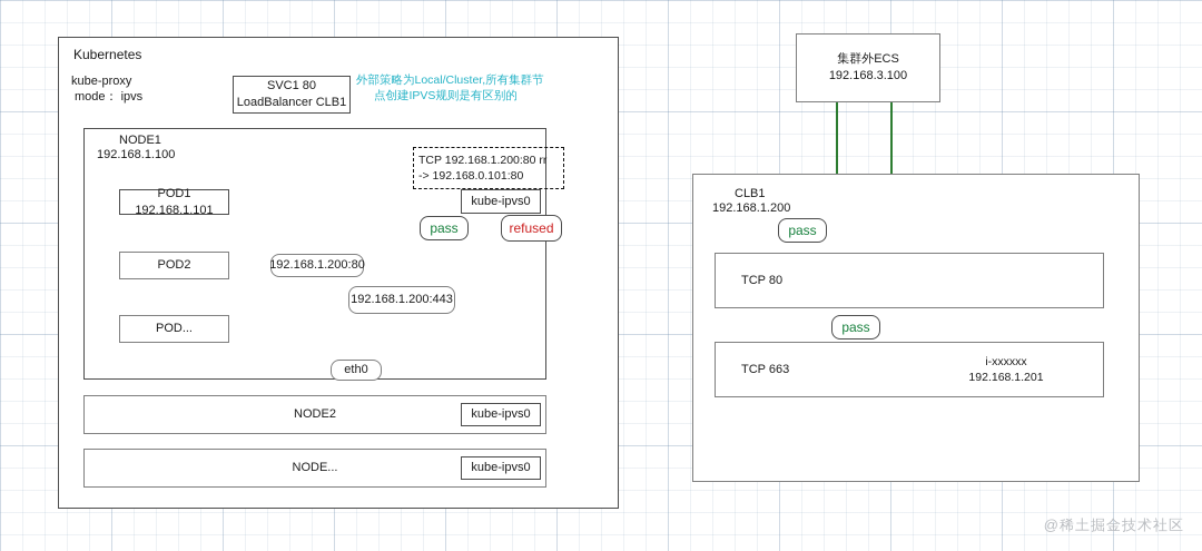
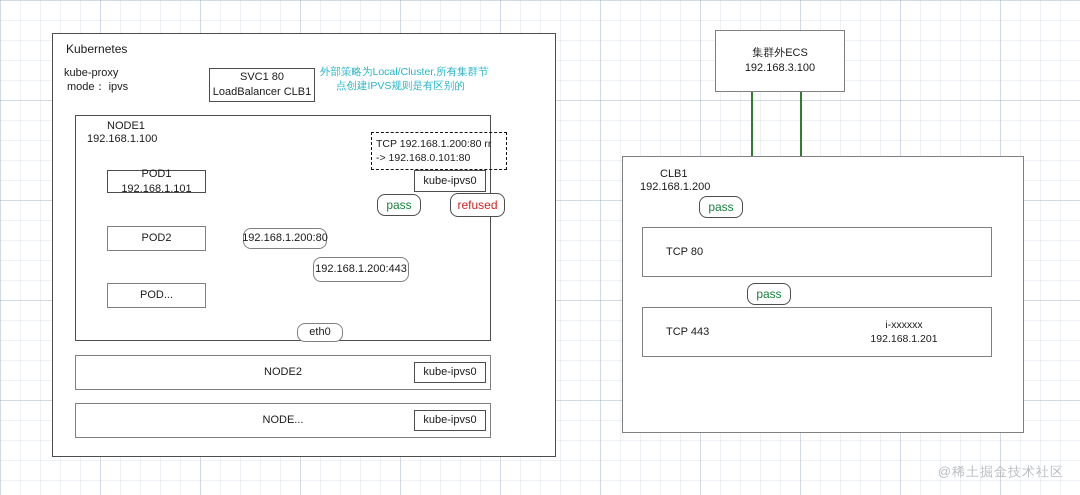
  Kubernetes
  kube-proxy
  mode： ipvs
  SVC1 80
  LoadBalancer CLB1
  外部策略为Local/Cluster,所有集群节
  点创建IPVS规则是有区别的
  NODE1
  192.168.1.100
  TCP 192.168.1.200:80 rr
  -> 192.168.0.101:80
  kube-ipvs0
  pass
  refused
  POD1 192.168.1.101
  POD2
  POD...
  192.168.1.200:80
  192.168.1.200:443
  eth0
  NODE2
  kube-ipvs0
  NODE...
  kube-ipvs0
  集群外ECS
  192.168.3.100
  CLB1
  192.168.1.200
  pass
  pass
  TCP 80
- TCP 663
+ TCP 443
  i-xxxxxx
  192.168.1.201
  @稀土掘金技术社区
